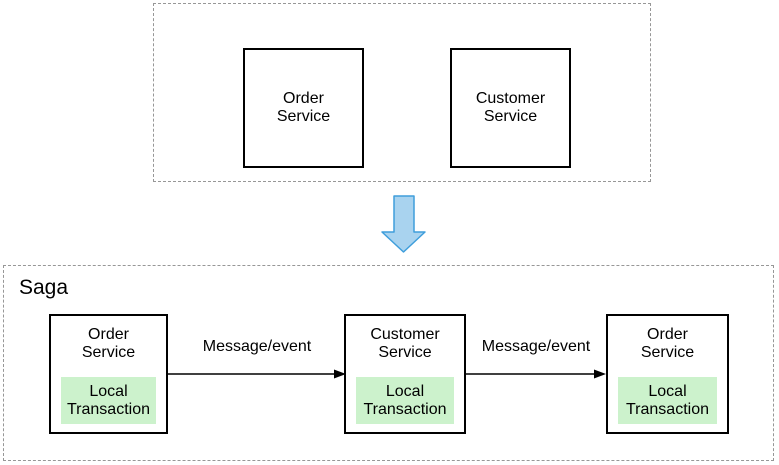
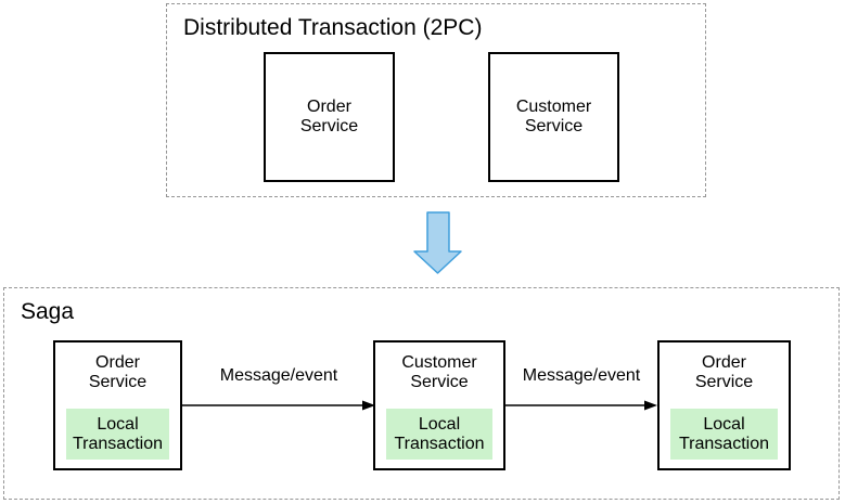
+ Distributed Transaction (2PC)
  Order
  Service
  Customer
  Service
  Saga
  Order
  Service
  Local
  Transaction
  Message/event
  Customer
  Service
  Local
  Transaction
  Message/event
  Order
  Service
  Local
  Transaction
